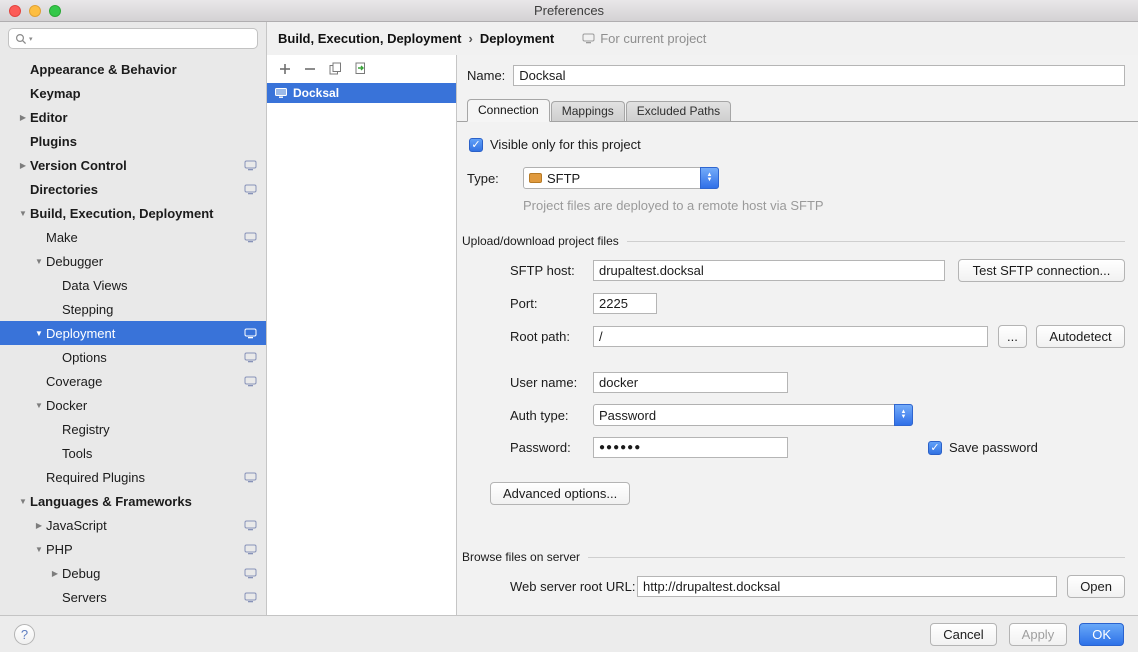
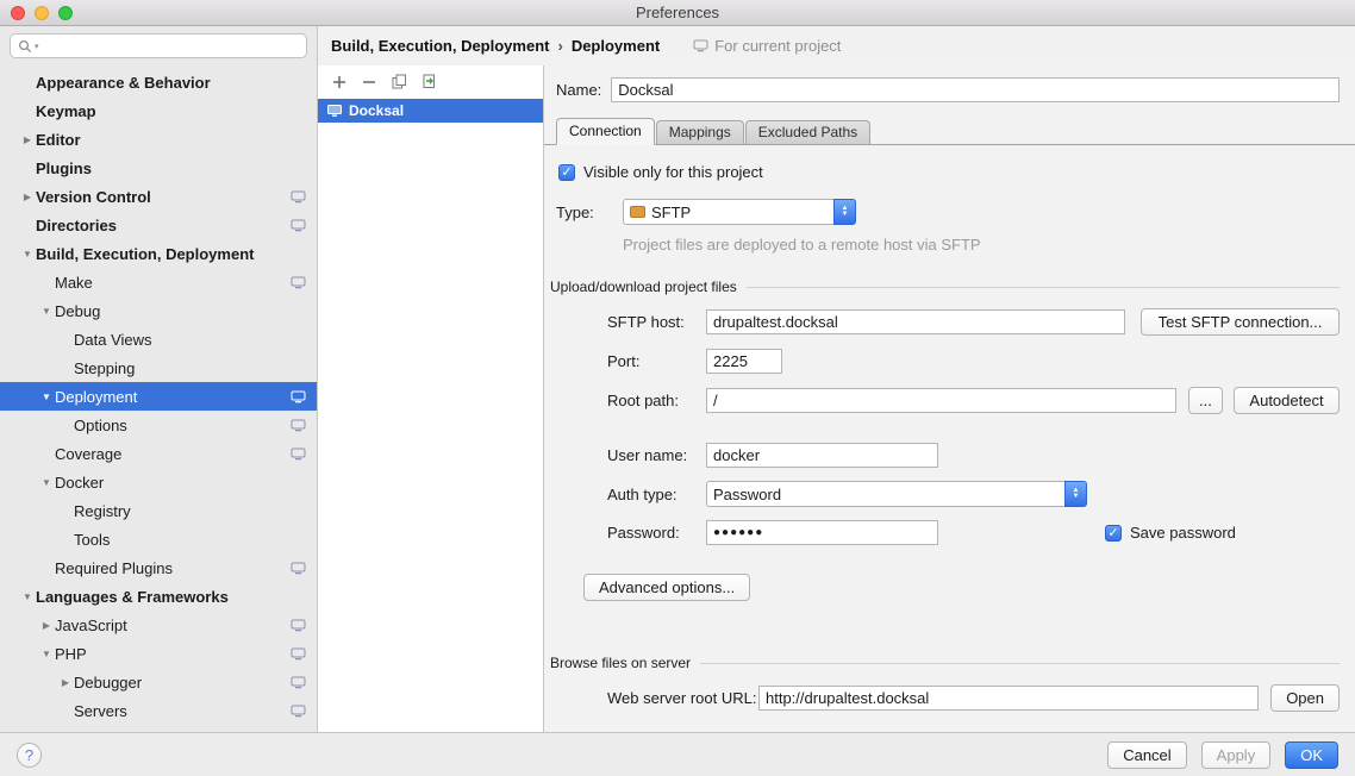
  Preferences
  Appearance & Behavior
  Keymap
  ▶
  Editor
  Plugins
  ▶
  Version Control
  Directories
  ▼
  Build, Execution, Deployment
  Make
  ▼
- Debugger
+ Debug
  Data Views
  Stepping
  ▼
  Deployment
  Options
  Coverage
  ▼
  Docker
  Registry
  Tools
  Required Plugins
  ▼
  Languages & Frameworks
  ▶
  JavaScript
  ▼
  PHP
  ▶
- Debug
+ Debugger
  Servers
  Build, Execution, Deployment
  ›
  Deployment
  For current project
  Docksal
  Name:
  Docksal
  Connection
  Mappings
  Excluded Paths
  Visible only for this project
  Type:
  SFTP
  Project files are deployed to a remote host via SFTP
  Upload/download project files
  SFTP host:
  drupaltest.docksal
  Test SFTP connection...
  Port:
  2225
  Root path:
  /
  ...
  Autodetect
  User name:
  docker
  Auth type:
  Password
  Password:
  ●●●●●●
  Save password
  Advanced options...
  Browse files on server
  Web server root URL:
  http://drupaltest.docksal
  Open
  ?
  Cancel
  Apply
  OK
